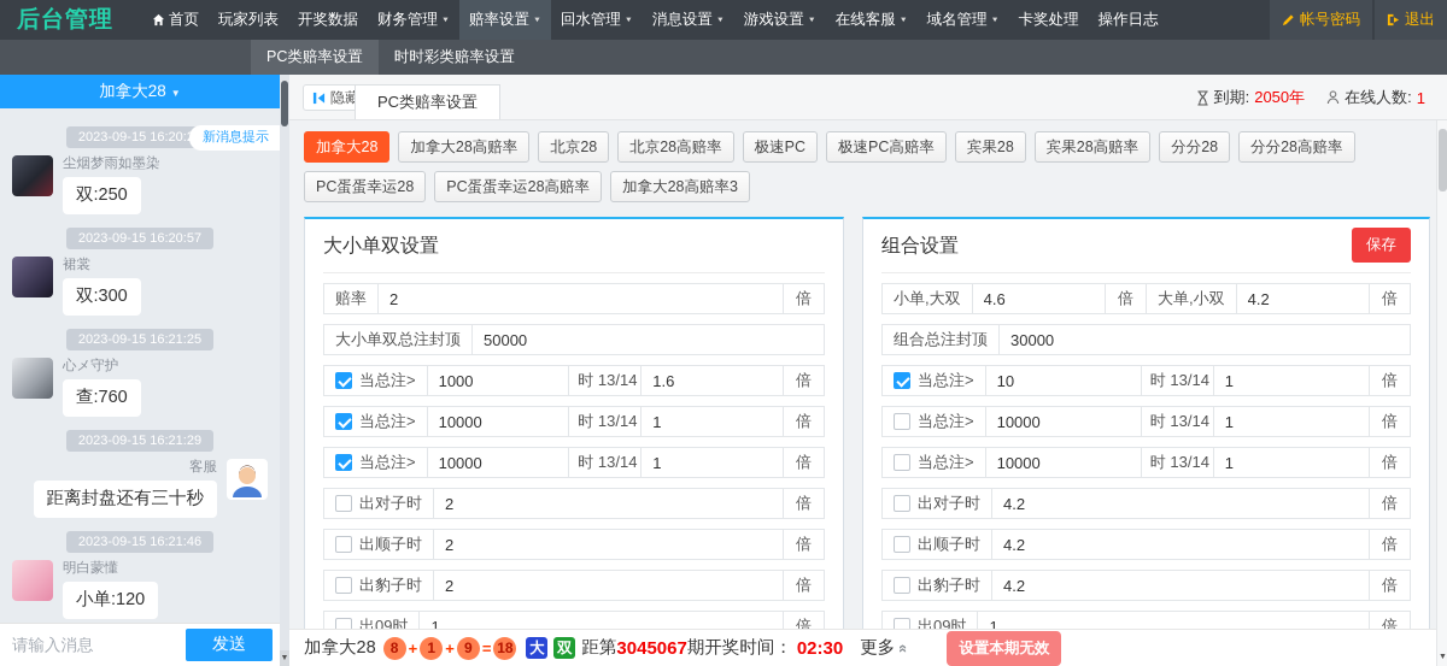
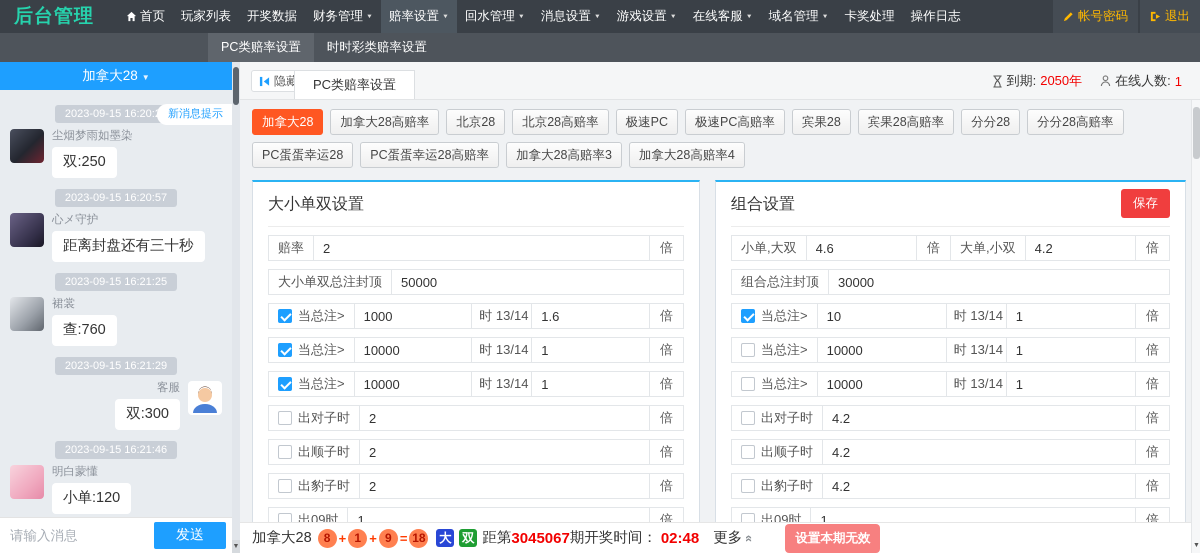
  后台管理
  首页
  玩家列表
  开奖数据
  财务管理
  赔率设置
  回水管理
  消息设置
  游戏设置
  在线客服
  域名管理
  卡奖处理
  操作日志
  帐号密码
  退出
  PC类赔率设置
  时时彩类赔率设置
  加拿大28 ▼
  2023-09-15 16:20:
  新消息提示
  尘烟梦雨如墨染
  双:250
  2023-09-15 16:20:57
- 裙裳
+ 心メ守护
- 双:300
+ 距离封盘还有三十秒
  2023-09-15 16:21:25
- 心メ守护
+ 裙裳
  查:760
  2023-09-15 16:21:29
  客服
- 距离封盘还有三十秒
+ 双:300
  2023-09-15 16:21:46
  明白蒙懂
  小单:120
  请输入消息
  发送
  隐藏
  PC类赔率设置
  到期:
  2050年
  在线人数:
  1
  加拿大28
  加拿大28高赔率
  北京28
  北京28高赔率
  极速PC
  极速PC高赔率
  宾果28
  宾果28高赔率
  分分28
  分分28高赔率
  PC蛋蛋幸运28
  PC蛋蛋幸运28高赔率
  加拿大28高赔率3
+ 加拿大28高赔率4
  大小单双设置
  赔率
  2
  倍
  大小单双总注封顶
  50000
  当总注>
  1000
  时 13/14
  1.6
  倍
  当总注>
  10000
  时 13/14
  1
  倍
  当总注>
  10000
  时 13/14
  1
  倍
  出对子时
  2
  倍
  出顺子时
  2
  倍
  出豹子时
  2
  倍
  出09时
  1
  倍
  组合设置
  保存
  小单,大双
  4.6
  倍
  大单,小双
  4.2
  倍
  组合总注封顶
  30000
  当总注>
  10
  时 13/14
  1
  倍
  当总注>
  10000
  时 13/14
  1
  倍
  当总注>
  10000
  时 13/14
  1
  倍
  出对子时
  4.2
  倍
  出顺子时
  4.2
  倍
  出豹子时
  4.2
  倍
  出09时
  1
  倍
  加拿大28
  8
  +
  1
  +
  9
  =
  18
  大
  双
  距第
  3045067
  期开奖时间：
- 02:30
+ 02:48
  更多
  设置本期无效
